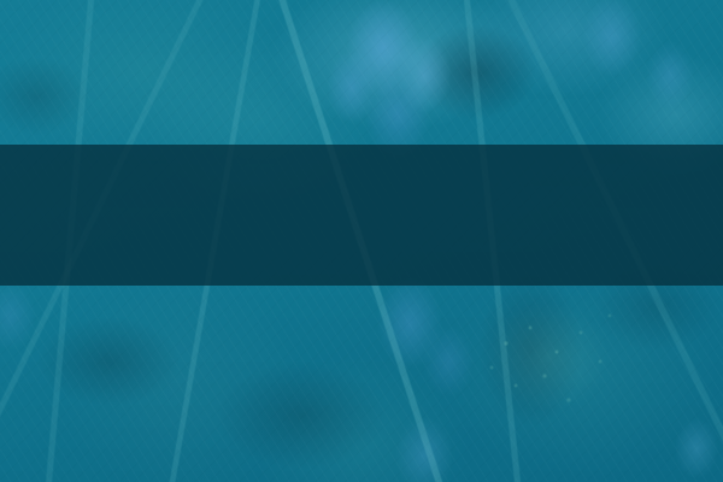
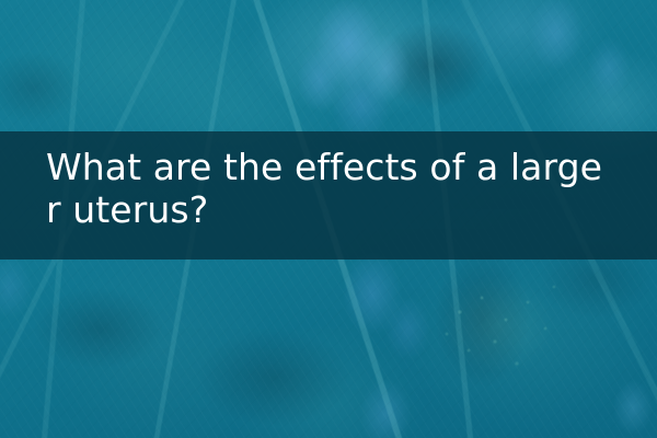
+ What are the effects of a large
+ r uterus?
